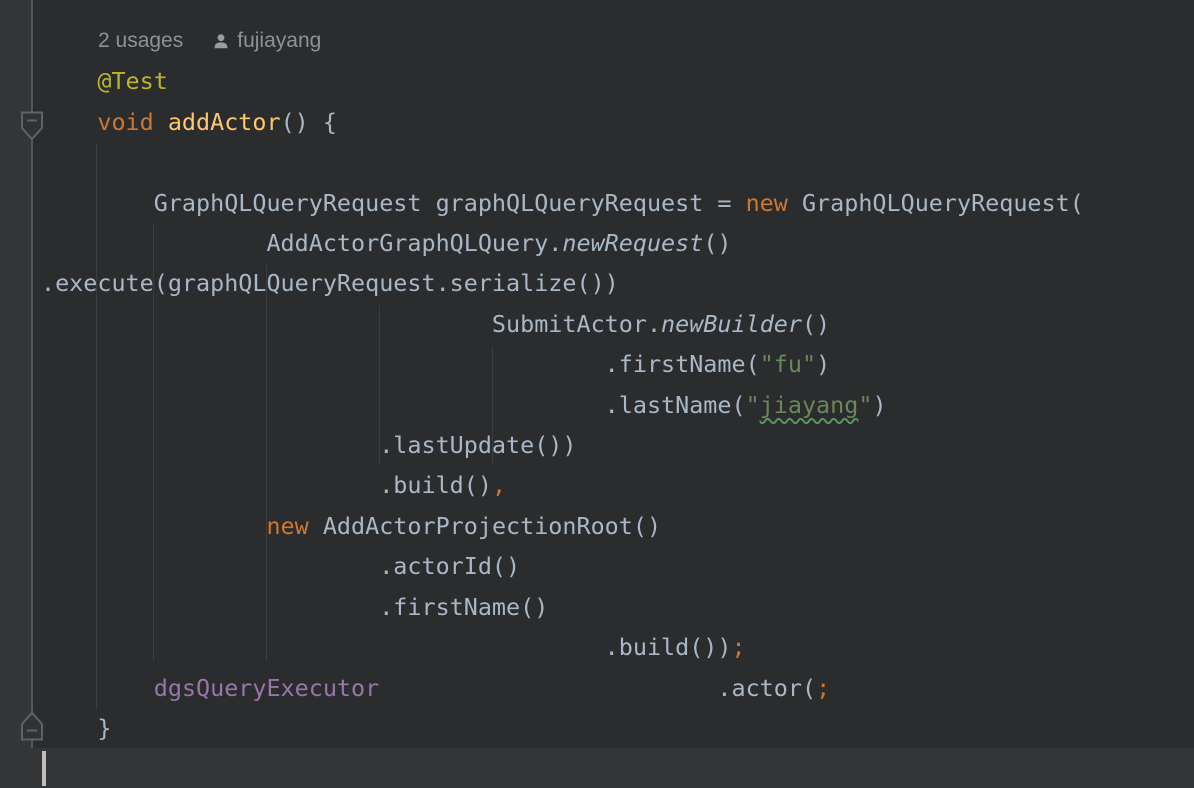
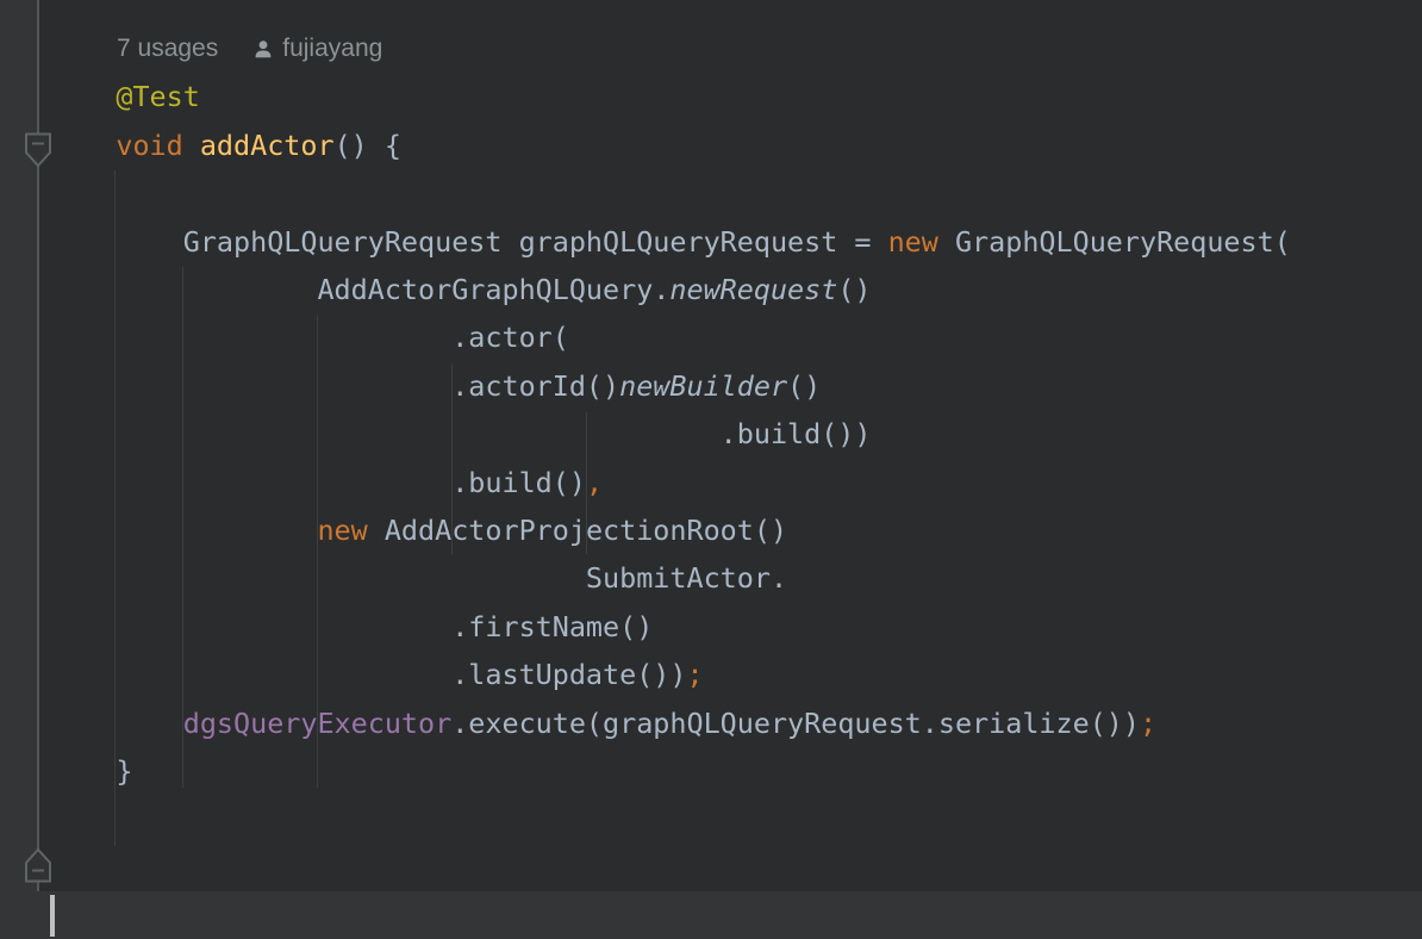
- 2 usages
+ 7 usages
  fujiayang
  @Test
  void addActor() {
  GraphQLQueryRequest graphQLQueryRequest = new GraphQLQueryRequest(
  AddActorGraphQLQuery.newRequest()
- .execute(graphQLQueryRequest.serialize())
+ .actor(
- SubmitActor.newBuilder()
+ .actorId()newBuilder()
- .firstName("fu")
- .lastName("jiayang")
- .lastUpdate())
+ .build())
  .build(),
  new AddActorProjectionRoot()
- .actorId()
+ SubmitActor.
  .firstName()
- .build());
+ .lastUpdate());
- dgsQueryExecutor .actor(;
+ dgsQueryExecutor.execute(graphQLQueryRequest.serialize());
  }
